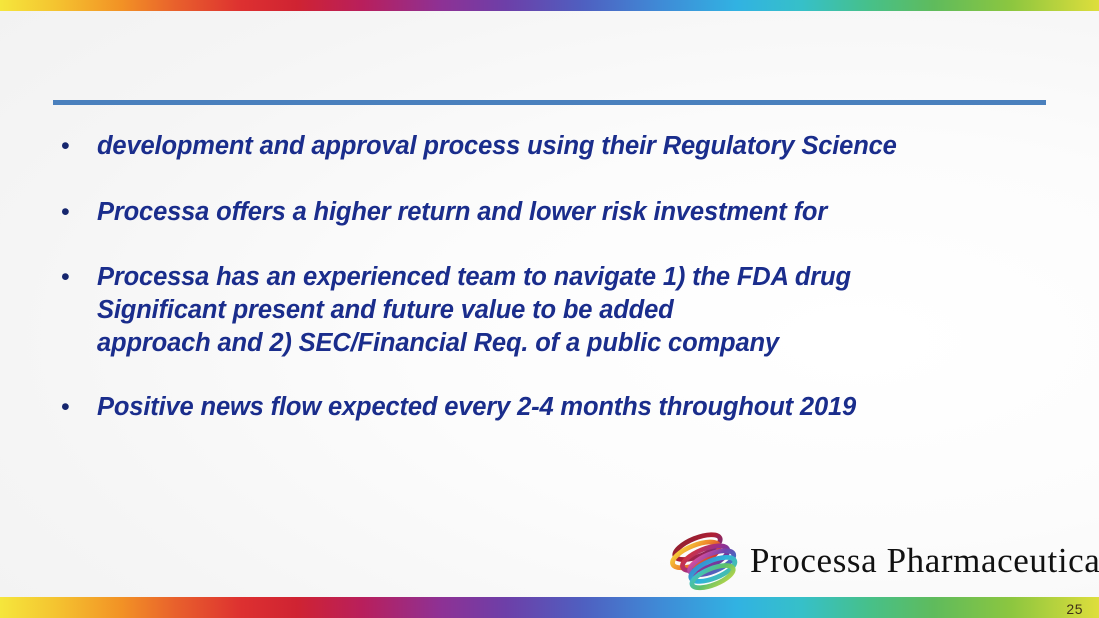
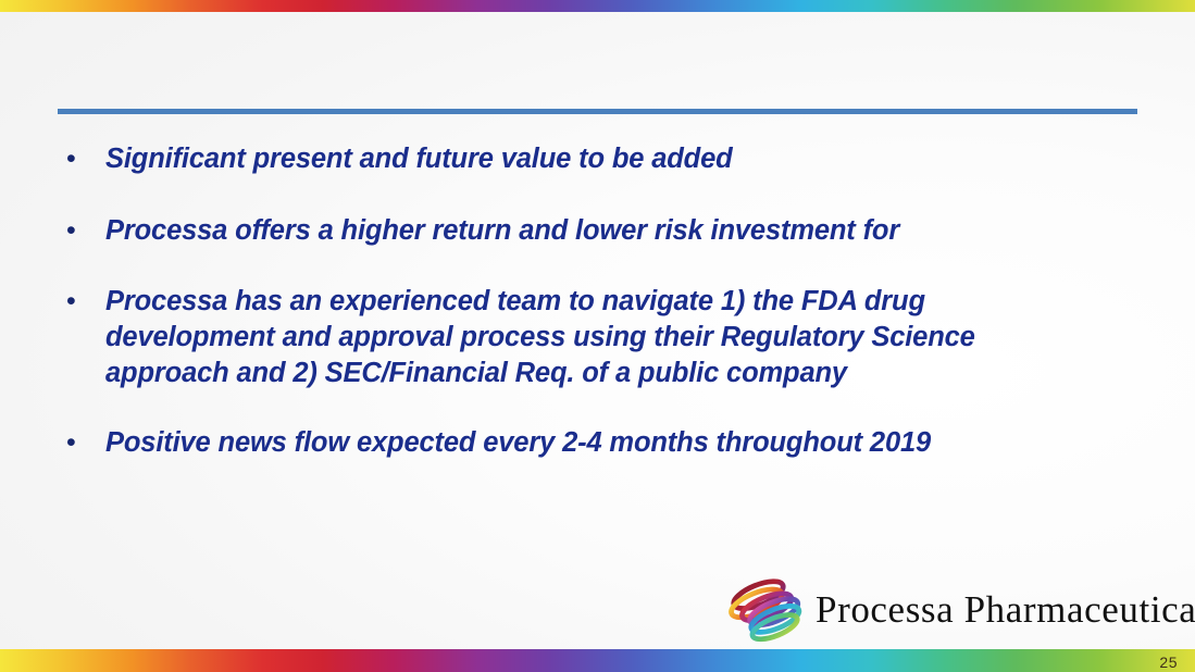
  •
- development and approval process using their Regulatory Science
+ Significant present and future value to be added
  •
  Processa offers a higher return and lower risk investment for
  •
  Processa has an experienced team to navigate 1) the FDA drug
- Significant present and future value to be added
+ development and approval process using their Regulatory Science
  approach and 2) SEC/Financial Req. of a public company
  •
  Positive news flow expected every 2-4 months throughout 2019
  Processa Pharmaceutica
  25
